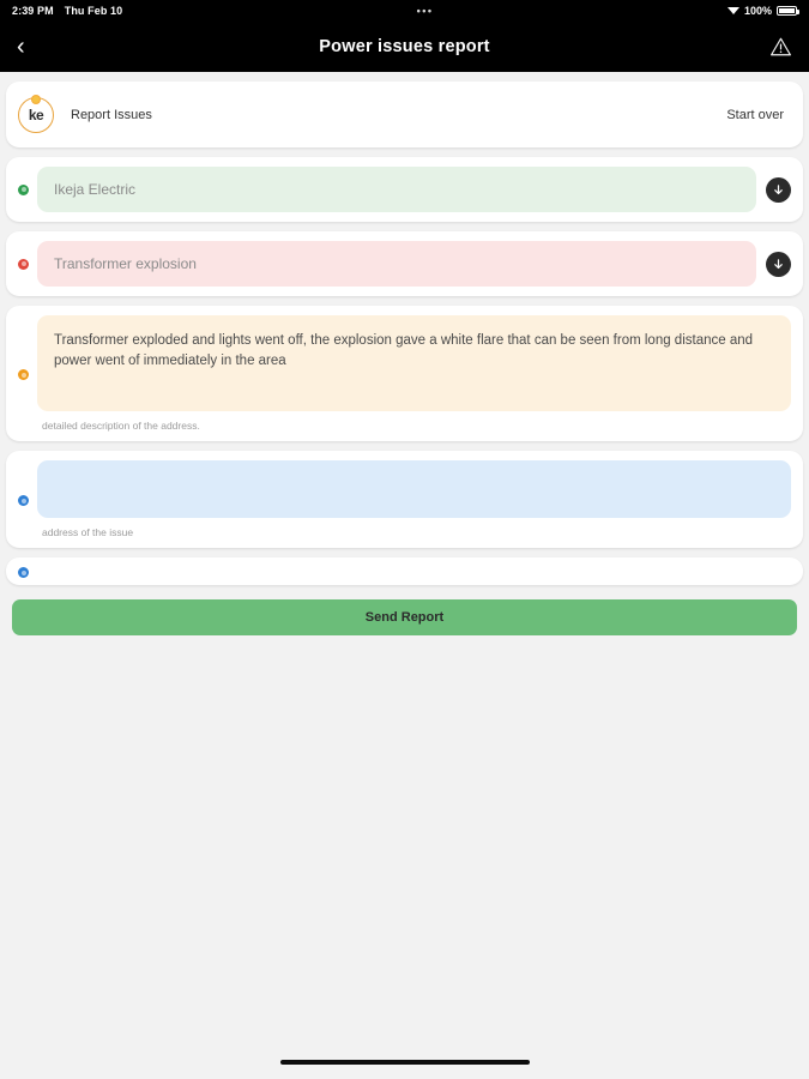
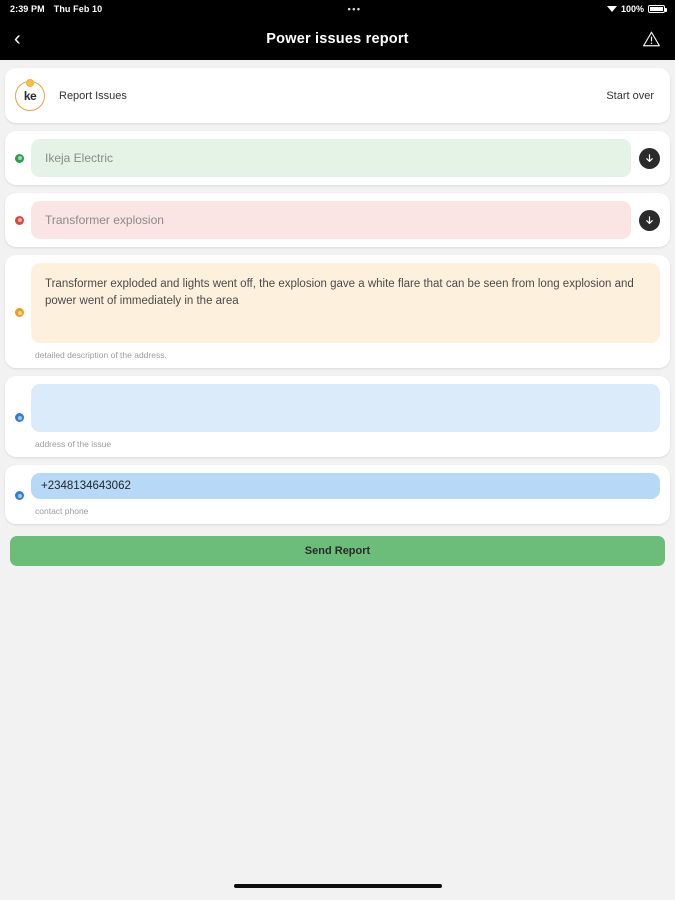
  2:39 PM
  Thu Feb 10
  •••
  100%
  ‹
  Power issues report
  ke
  Report Issues
  Start over
  Ikeja Electric
  Transformer explosion
- Transformer exploded and lights went off, the explosion gave a white flare that can be seen from long distance and power went of immediately in the area
+ Transformer exploded and lights went off, the explosion gave a white flare that can be seen from long explosion and power went of immediately in the area
  detailed description of the address.
  address of the issue
+ +2348134643062
+ contact phone
  Send Report
